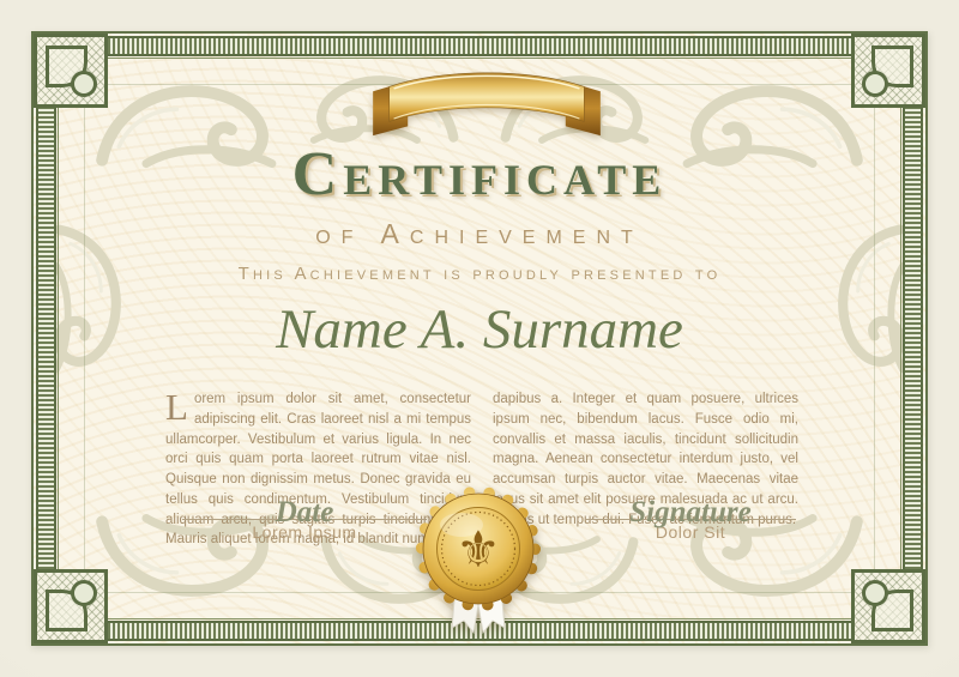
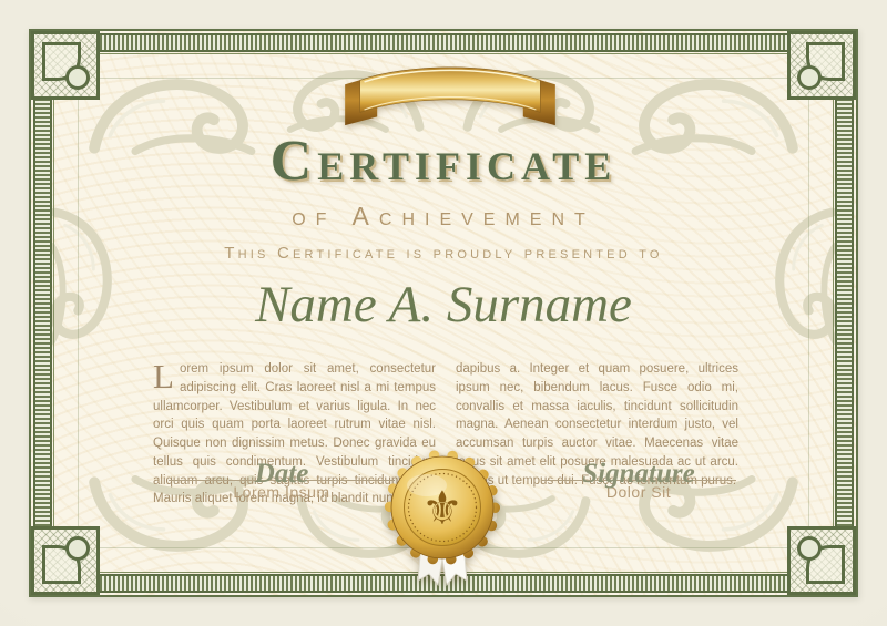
  Certificate
  of Achievement
- This Achievement is proudly presented to
+ This Certificate is proudly presented to
  Name A. Surname
  Lorem ipsum dolor sit amet, consectetur adipiscing elit. Cras laoreet nisl a mi tempus ullamcorper. Vestibulum et varius ligula. In nec orci quis quam porta laoreet rutrum vitae nisl. Quisque non dignissim metus. Donec gravida eu tellus quis condimentum. Vestibulum tinci aliquam arcu, quis sagittis turpis tincidun Mauris aliquet lorem magna, id blandit nun
  dapibus a. Integer et quam posuere, ultrices ipsum nec, bibendum lacus. Fusce odio mi, convallis et massa iaculis, tincidunt sollicitudin magna. Aenean consectetur interdum justo, vel accumsan turpis auctor vitae. Maecenas vitae us sit amet elit posuere malesuada ac ut arcu. s ut tempus dui. Fusce ac fermentum purus.
  Date
  Lorem Ipsum
  Signature
  Dolor Sit
  ⚜
